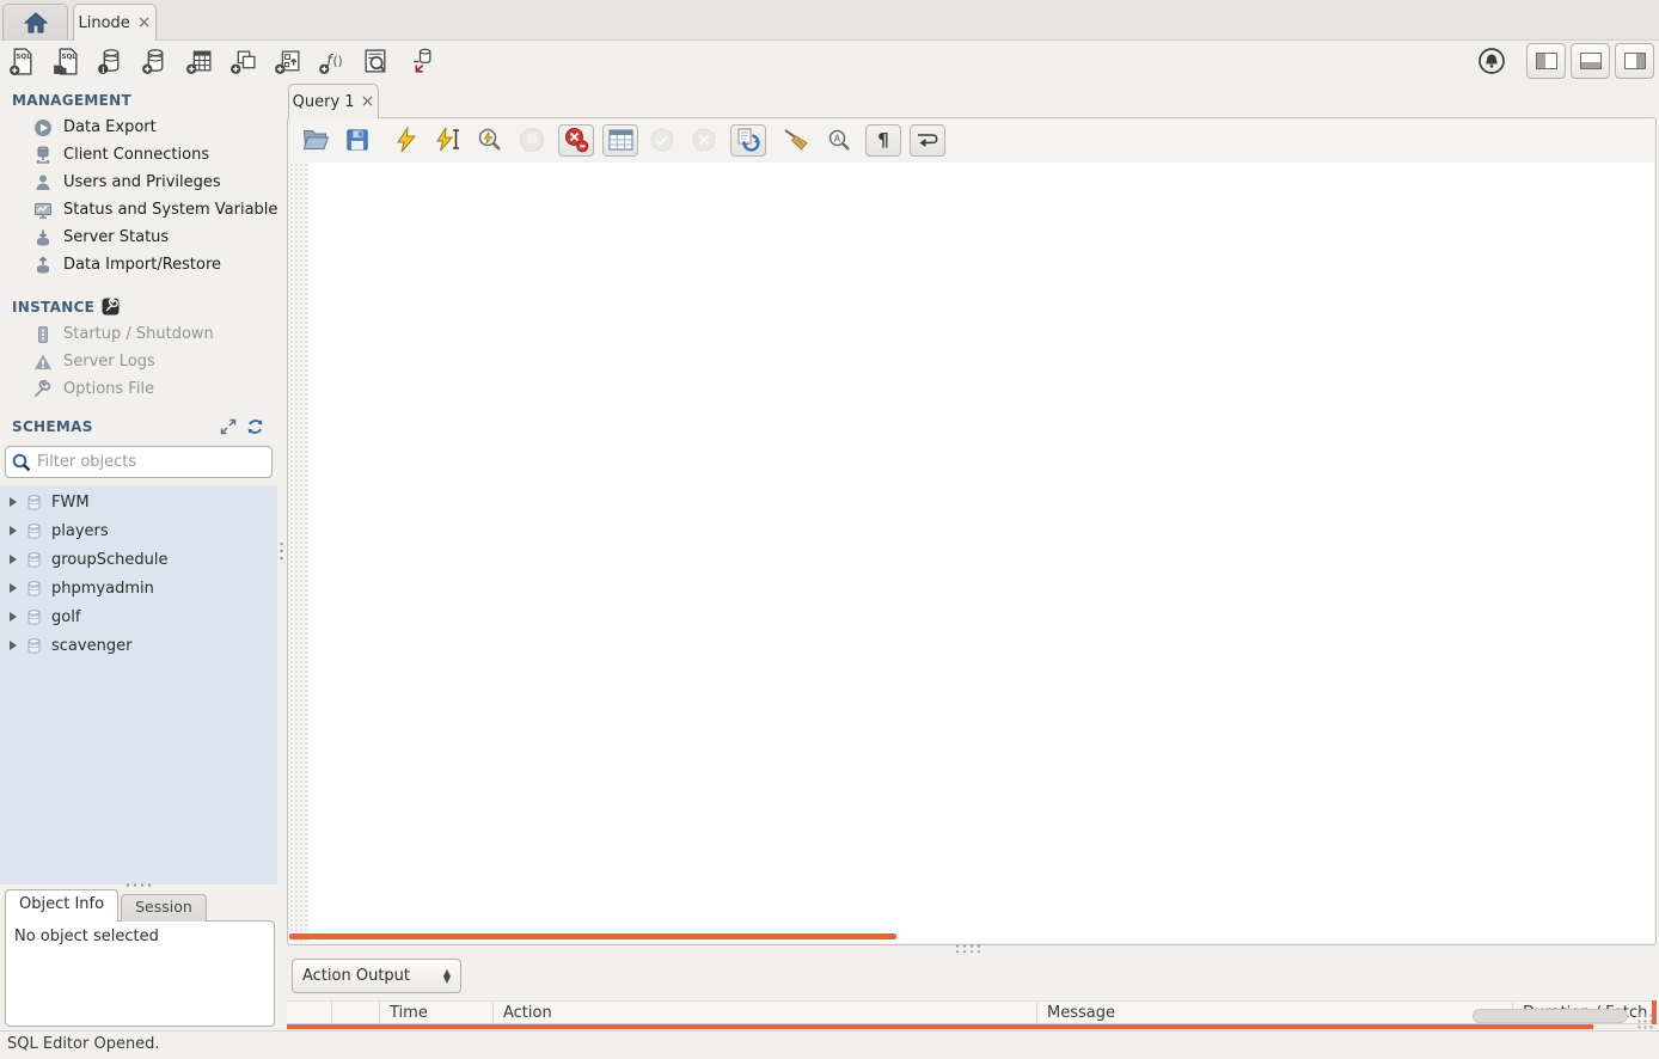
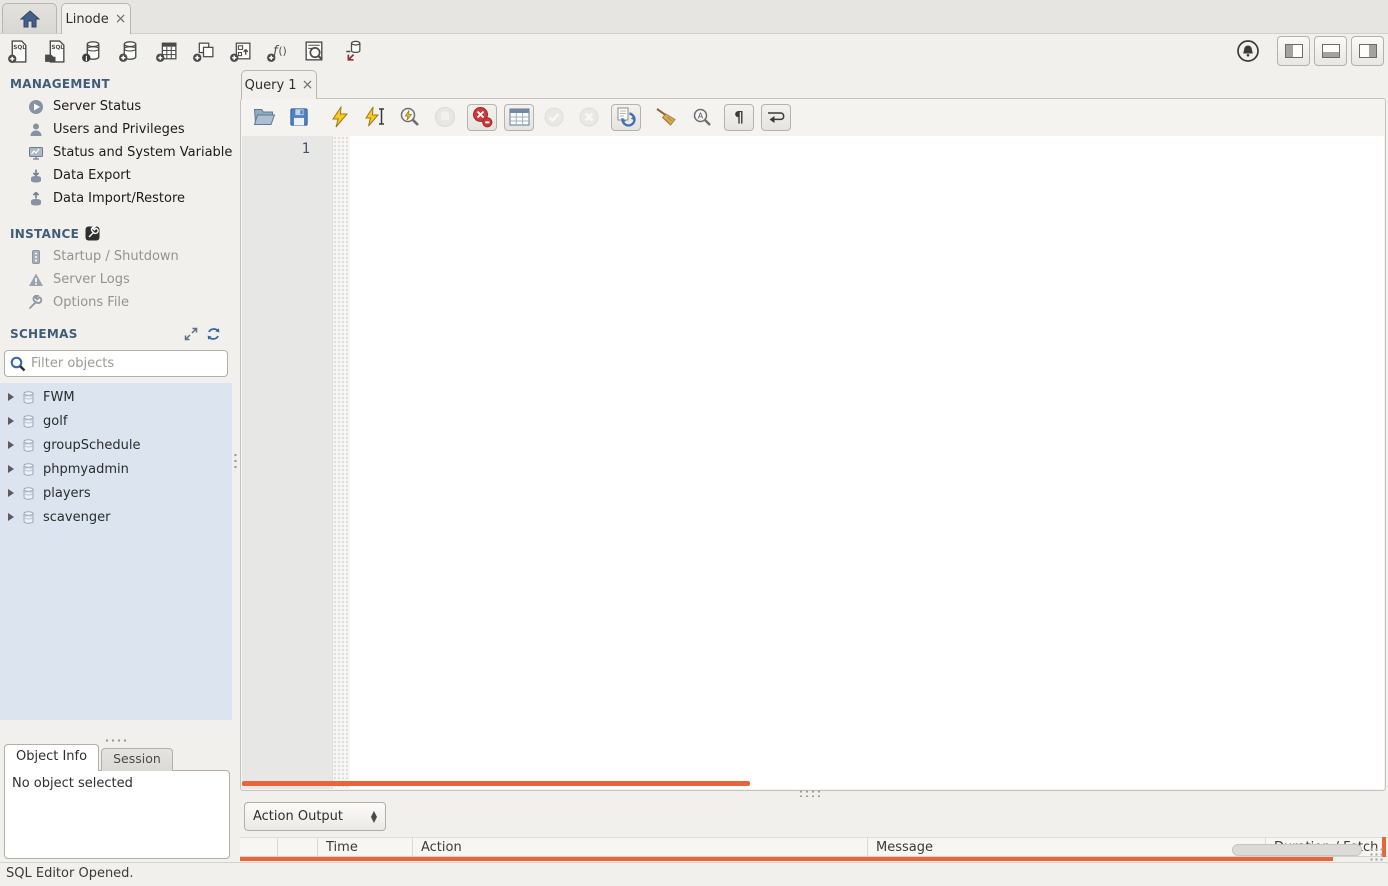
  Linode
  ×
  i
  ƒ
  ()
  MANAGEMENT
- Data Export
+ Server Status
- Client Connections
  Users and Privileges
  Status and System Variable
- Server Status
+ Data Export
  Data Import/Restore
  INSTANCE
  Startup / Shutdown
  Server Logs
  Options File
  SCHEMAS
  Filter objects
  FWM
- players
+ golf
  groupSchedule
  phpmyadmin
- golf
+ players
  scavenger
  Object Info
  Session
  No object selected
  Query 1
  ×
  A
  ¶
+ 1
  Action Output
  ▲
  ▼
  Time
  Action
  Message
  SQL Editor Opened.
